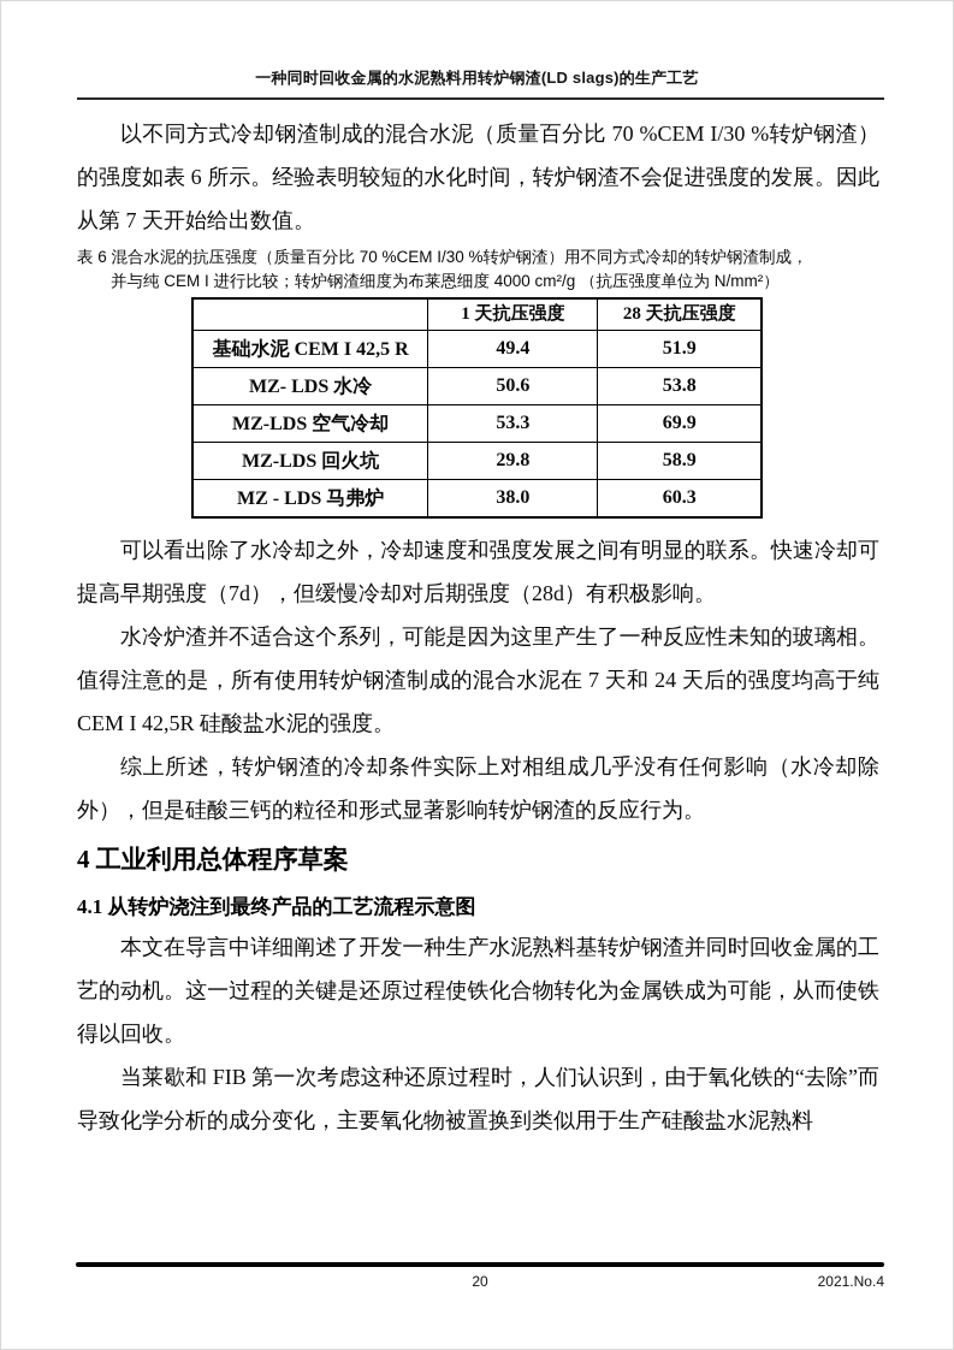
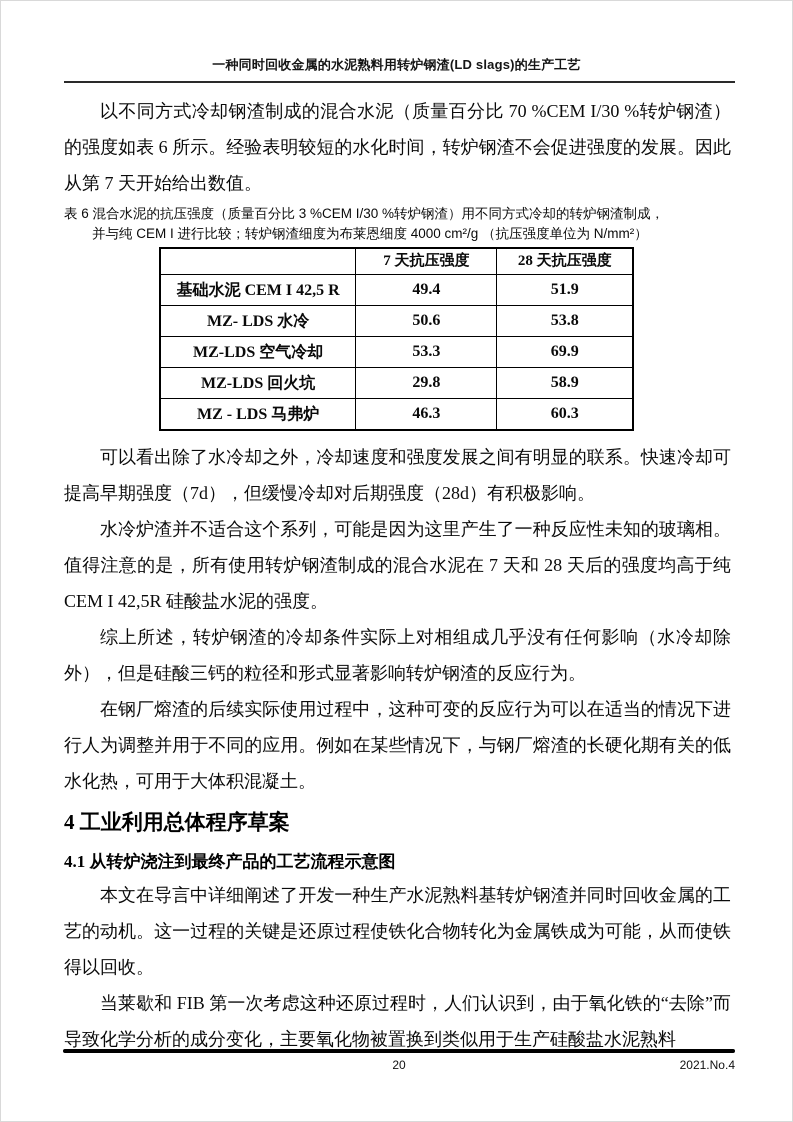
  一种同时回收金属的水泥熟料用转炉钢渣(LD slags)的生产工艺
  以不同方式冷却钢渣制成的混合水泥（质量百分比 70 %CEM I/30 %转炉钢渣）的强度如表 6 所示。经验表明较短的水化时间，转炉钢渣不会促进强度的发展。因此从第 7 天开始给出数值。
- 表 6 混合水泥的抗压强度（质量百分比 70 %CEM I/30 %转炉钢渣）用不同方式冷却的转炉钢渣制成，
+ 表 6 混合水泥的抗压强度（质量百分比 3 %CEM I/30 %转炉钢渣）用不同方式冷却的转炉钢渣制成，
  并与纯 CEM I 进行比较；转炉钢渣细度为布莱恩细度 4000 cm²/g （抗压强度单位为 N/mm²）
- 	1 天抗压强度	28 天抗压强度
+ 	7 天抗压强度	28 天抗压强度
  基础水泥 CEM I 42,5 R	49.4	51.9
  MZ- LDS 水冷	50.6	53.8
  MZ-LDS 空气冷却	53.3	69.9
  MZ-LDS 回火坑	29.8	58.9
- MZ - LDS 马弗炉	38.0	60.3
+ MZ - LDS 马弗炉	46.3	60.3
  可以看出除了水冷却之外，冷却速度和强度发展之间有明显的联系。快速冷却可提高早期强度（7d），但缓慢冷却对后期强度（28d）有积极影响。
- 水冷炉渣并不适合这个系列，可能是因为这里产生了一种反应性未知的玻璃相。值得注意的是，所有使用转炉钢渣制成的混合水泥在 7 天和 24 天后的强度均高于纯 CEM I 42,5R 硅酸盐水泥的强度。
+ 水冷炉渣并不适合这个系列，可能是因为这里产生了一种反应性未知的玻璃相。值得注意的是，所有使用转炉钢渣制成的混合水泥在 7 天和 28 天后的强度均高于纯 CEM I 42,5R 硅酸盐水泥的强度。
  综上所述，转炉钢渣的冷却条件实际上对相组成几乎没有任何影响（水冷却除外），但是硅酸三钙的粒径和形式显著影响转炉钢渣的反应行为。
+ 在钢厂熔渣的后续实际使用过程中，这种可变的反应行为可以在适当的情况下进行人为调整并用于不同的应用。例如在某些情况下，与钢厂熔渣的长硬化期有关的低水化热，可用于大体积混凝土。
  4 工业利用总体程序草案
  4.1 从转炉浇注到最终产品的工艺流程示意图
  本文在导言中详细阐述了开发一种生产水泥熟料基转炉钢渣并同时回收金属的工艺的动机。这一过程的关键是还原过程使铁化合物转化为金属铁成为可能，从而使铁得以回收。
  当莱歇和 FIB 第一次考虑这种还原过程时，人们认识到，由于氧化铁的“去除”而导致化学分析的成分变化，主要氧化物被置换到类似用于生产硅酸盐水泥熟料
  20
  2021.No.4
